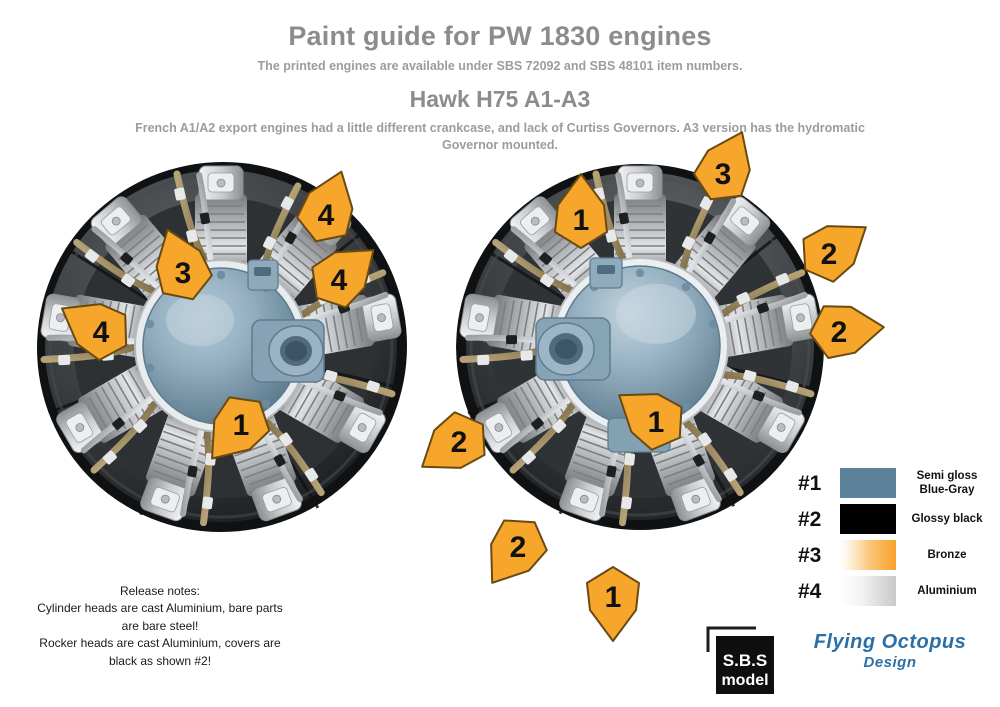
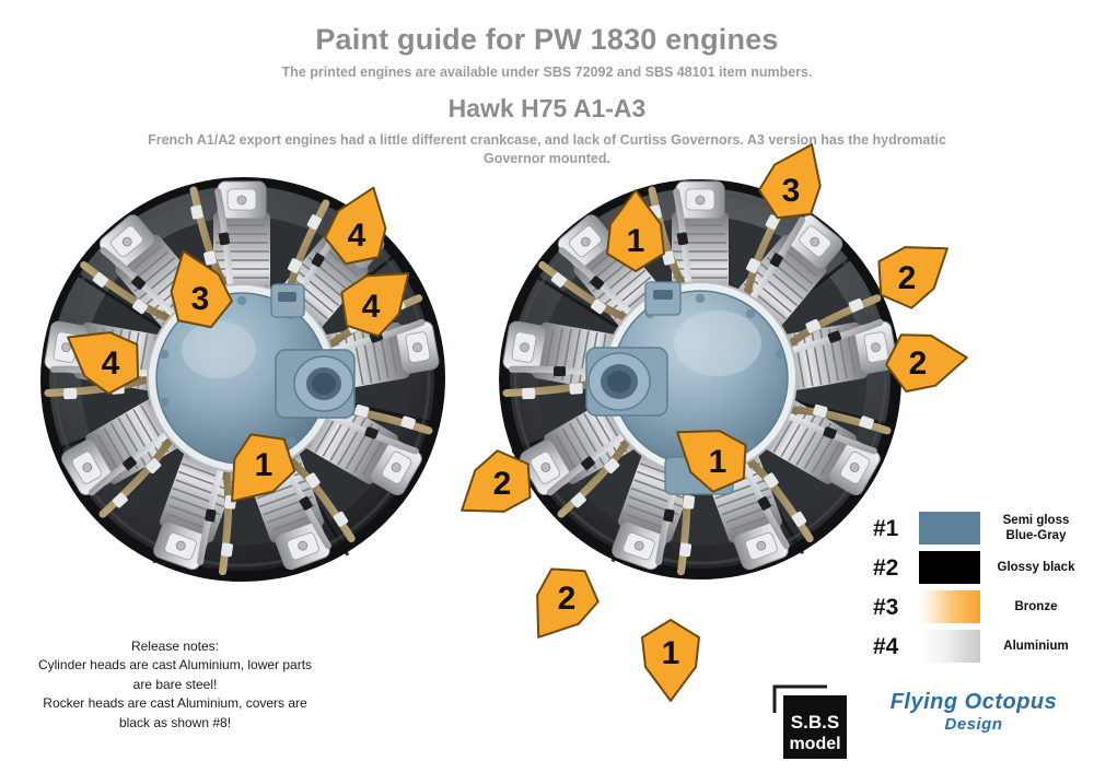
  Paint guide for PW 1830 engines
  The printed engines are available under SBS 72092 and SBS 48101 item numbers.
  Hawk H75 A1-A3
  French A1/A2 export engines had a little different crankcase, and lack of Curtiss Governors. A3 version has the hydromatic Governor mounted.
  4
  4
  3
  4
  1
  3
  1
  2
  2
  1
  2
  2
  1
  #1
  Semi gloss
  Blue-Gray
  #2
  Glossy black
  #3
  Bronze
  #4
  Aluminium
  Release notes:
- Cylinder heads are cast Aluminium, bare parts
+ Cylinder heads are cast Aluminium, lower parts
  are bare steel!
  Rocker heads are cast Aluminium, covers are
- black as shown #2!
+ black as shown #8!
  S.B.S
  model
  Flying Octopus
  Design
